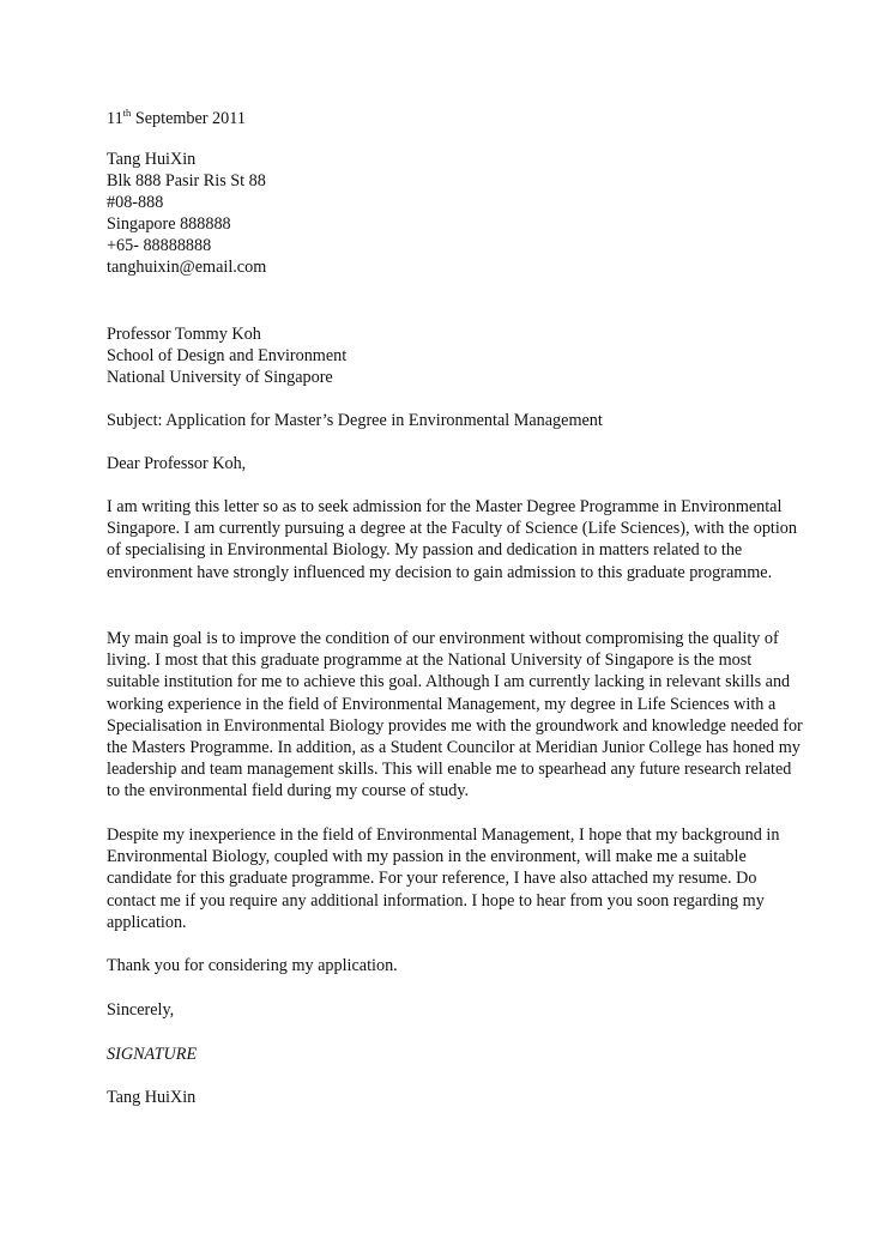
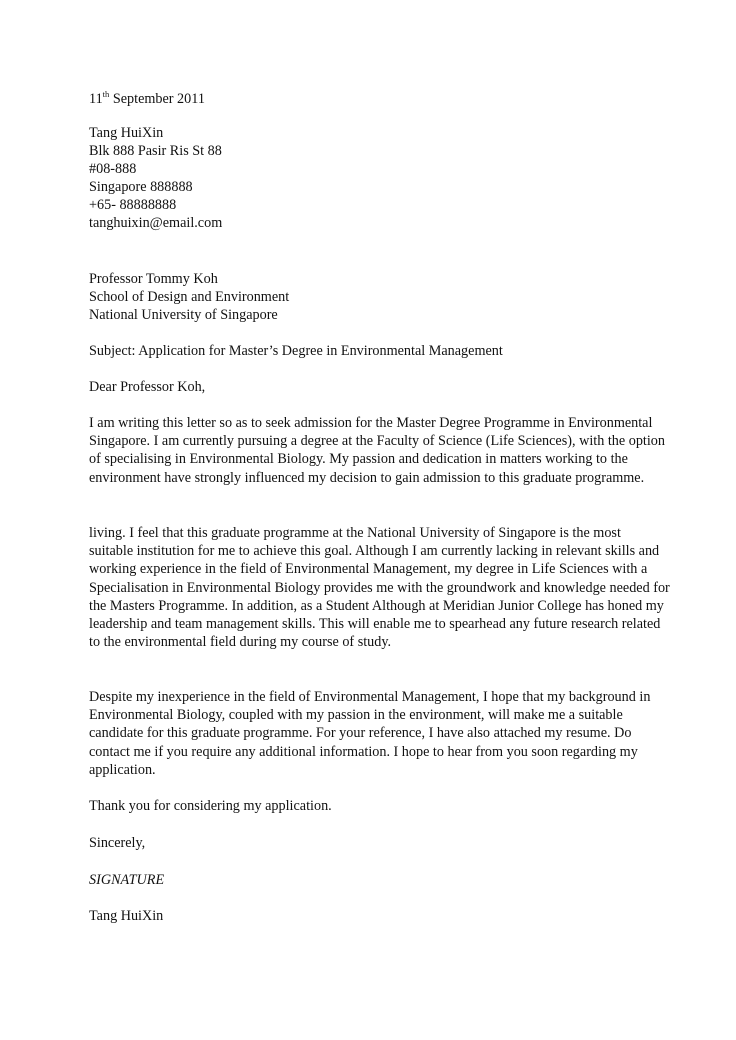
  11th September 2011
  Tang HuiXin
  Blk 888 Pasir Ris St 88
  #08-888
  Singapore 888888
  +65- 88888888
  tanghuixin@email.com
  Professor Tommy Koh
  School of Design and Environment
  National University of Singapore
  Subject: Application for Master’s Degree in Environmental Management
  Dear Professor Koh,
  I am writing this letter so as to seek admission for the Master Degree Programme in Environmental
  Singapore. I am currently pursuing a degree at the Faculty of Science (Life Sciences), with the option
- of specialising in Environmental Biology. My passion and dedication in matters related to the
+ of specialising in Environmental Biology. My passion and dedication in matters working to the
  environment have strongly influenced my decision to gain admission to this graduate programme.
- My main goal is to improve the condition of our environment without compromising the quality of
- living. I most that this graduate programme at the National University of Singapore is the most
+ living. I feel that this graduate programme at the National University of Singapore is the most
  suitable institution for me to achieve this goal. Although I am currently lacking in relevant skills and
  working experience in the field of Environmental Management, my degree in Life Sciences with a
  Specialisation in Environmental Biology provides me with the groundwork and knowledge needed for
- the Masters Programme. In addition, as a Student Councilor at Meridian Junior College has honed my
+ the Masters Programme. In addition, as a Student Although at Meridian Junior College has honed my
  leadership and team management skills. This will enable me to spearhead any future research related
  to the environmental field during my course of study.
  Despite my inexperience in the field of Environmental Management, I hope that my background in
  Environmental Biology, coupled with my passion in the environment, will make me a suitable
  candidate for this graduate programme. For your reference, I have also attached my resume. Do
  contact me if you require any additional information. I hope to hear from you soon regarding my
  application.
  Thank you for considering my application.
  Sincerely,
  SIGNATURE
  Tang HuiXin
